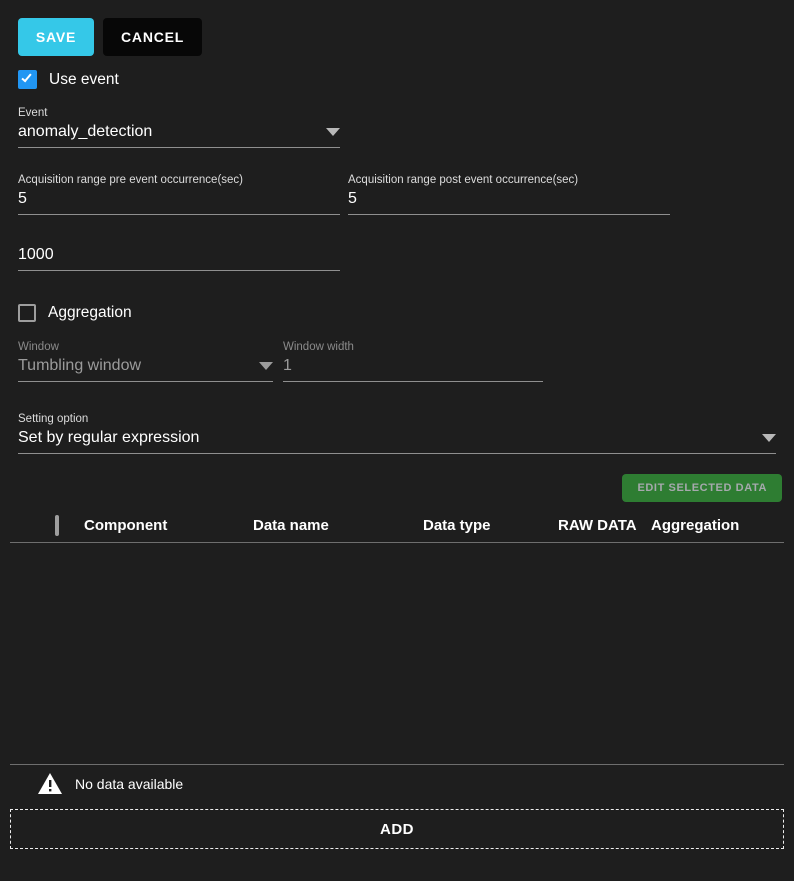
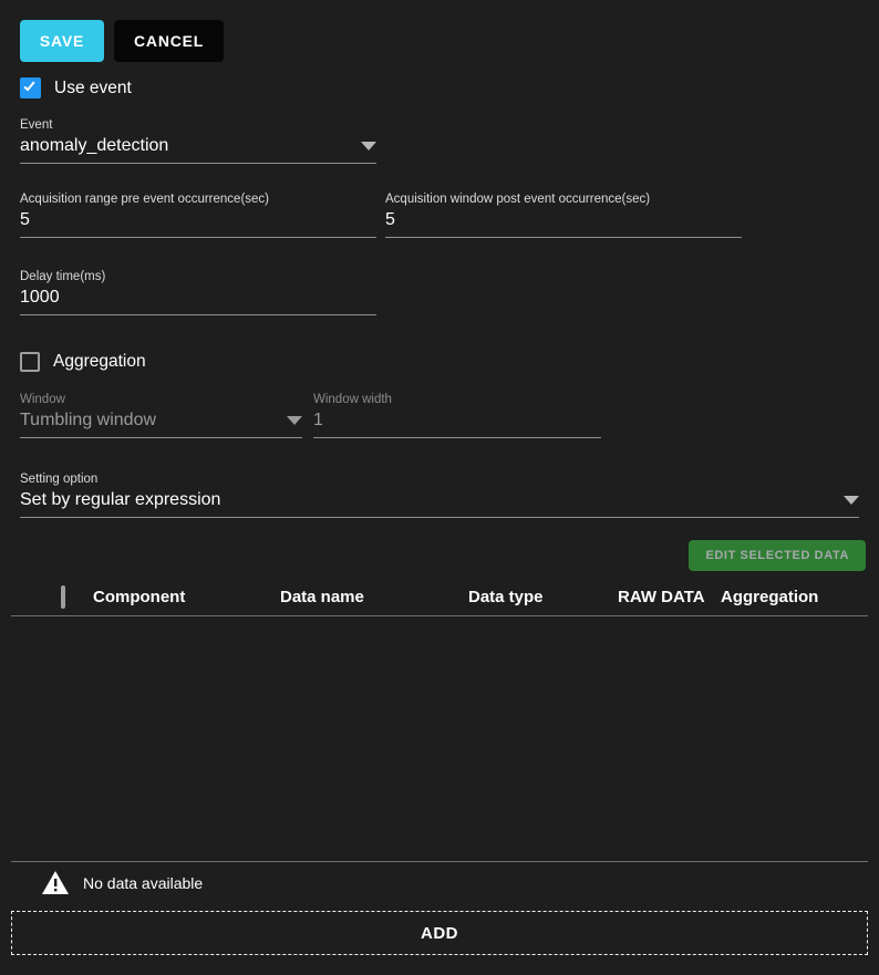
  SAVE
  CANCEL
  Use event
  Event
  anomaly_detection
  Acquisition range pre event occurrence(sec)
  5
- Acquisition range post event occurrence(sec)
+ Acquisition window post event occurrence(sec)
  5
+ Delay time(ms)
  1000
  Aggregation
  Window
  Tumbling window
  Window width
  1
  Setting option
  Set by regular expression
  EDIT SELECTED DATA
  Component
  Data name
  Data type
  RAW DATA
  Aggregation
  No data available
  ADD
